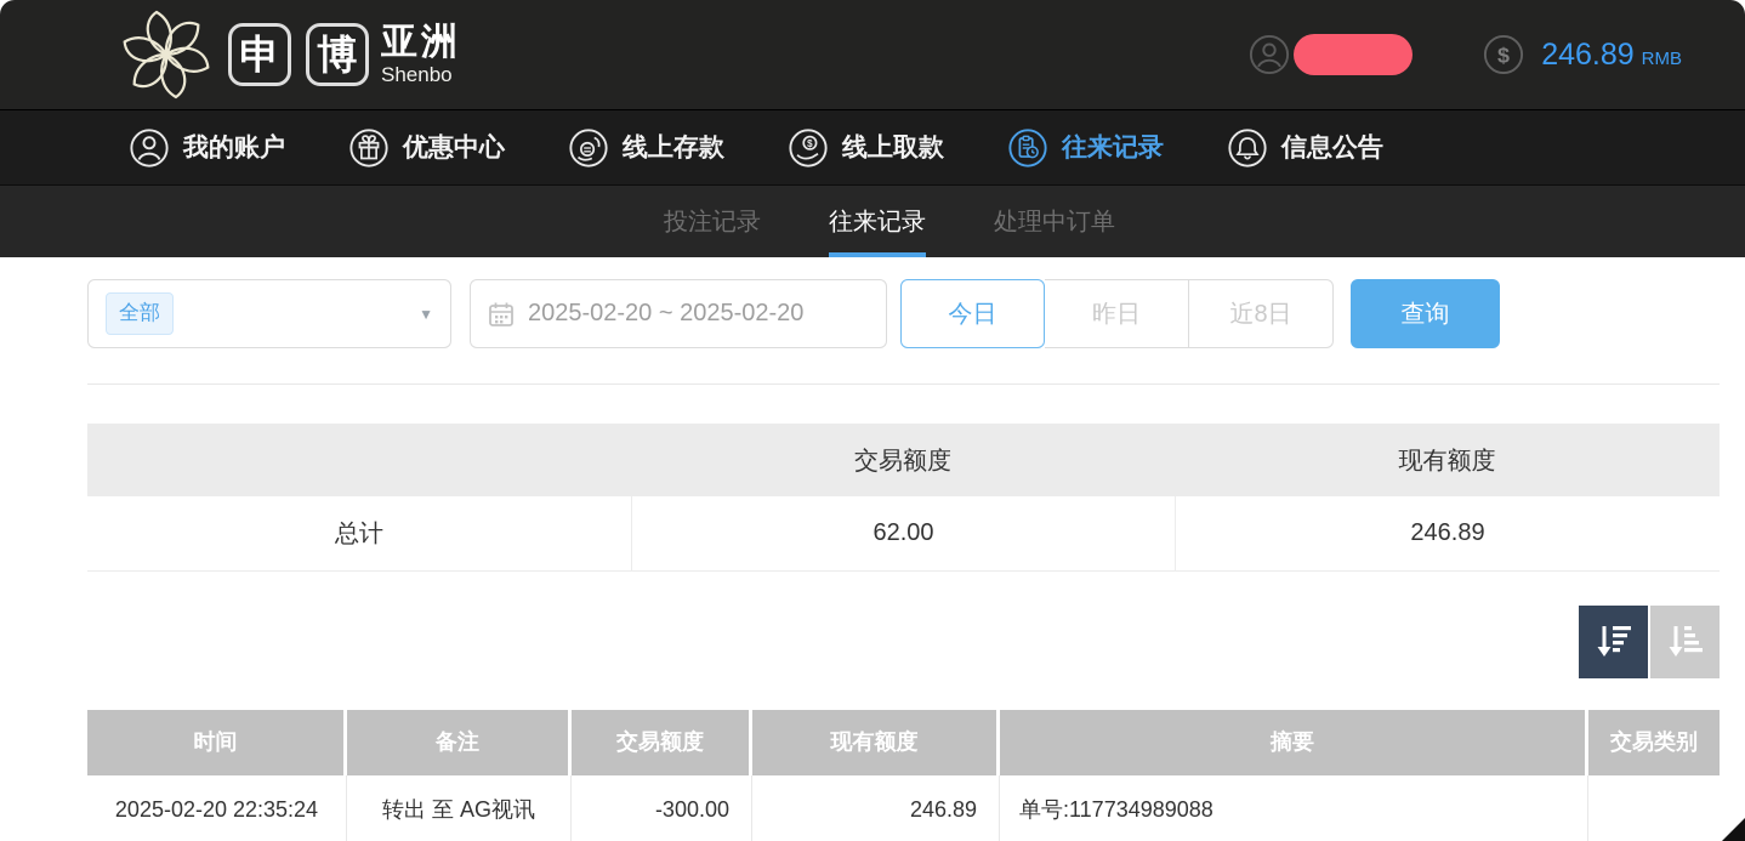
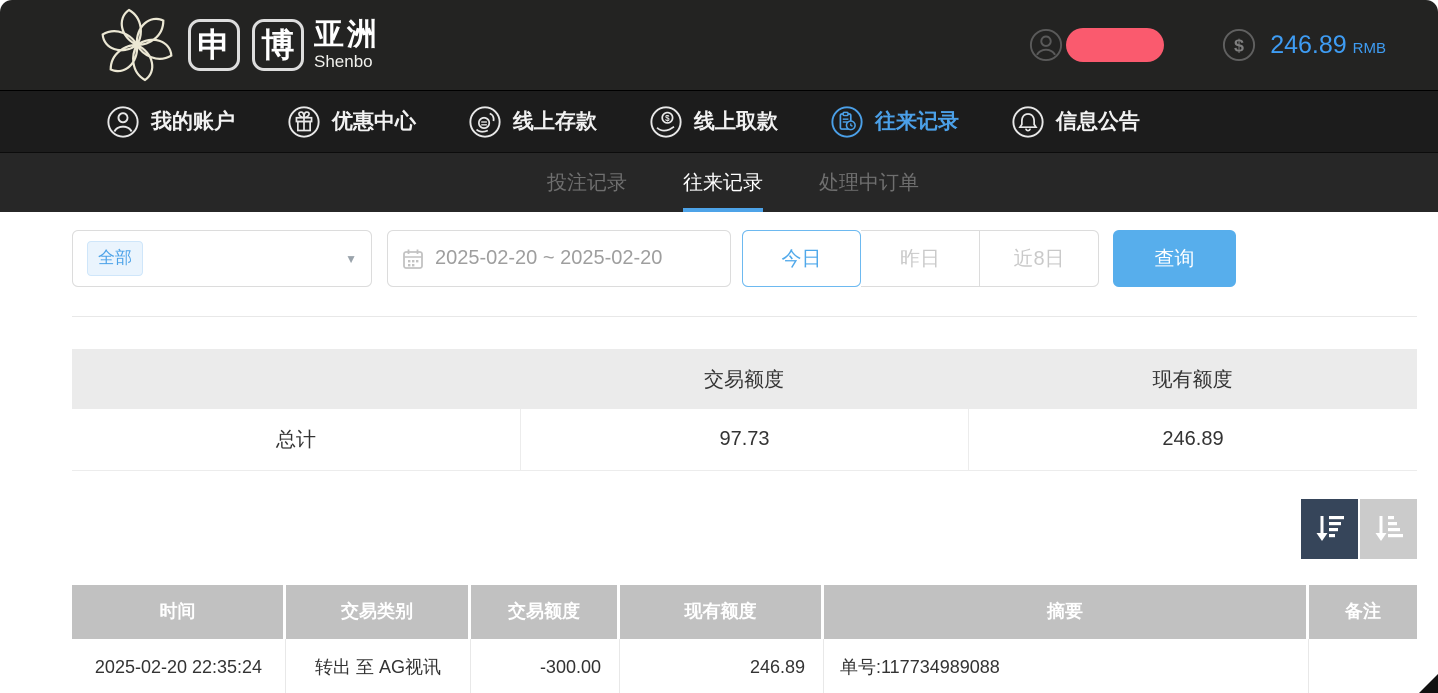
  申
  博
  亚洲
  Shenbo
  $
  246.89
  RMB
  我的账户
  优惠中心
  线上存款
  $
  线上取款
  往来记录
  信息公告
  投注记录
  往来记录
  处理中订单
  全部
  ▼
  2025-02-20 ~ 2025-02-20
  今日
  昨日
  近8日
  查询
  交易额度
  现有额度
  总计
- 62.00
+ 97.73
  246.89
  时间
- 备注
+ 交易类别
  交易额度
  现有额度
  摘要
- 交易类别
+ 备注
  2025-02-20 22:35:24
  转出 至 AG视讯
  -300.00
  246.89
  单号:117734989088
